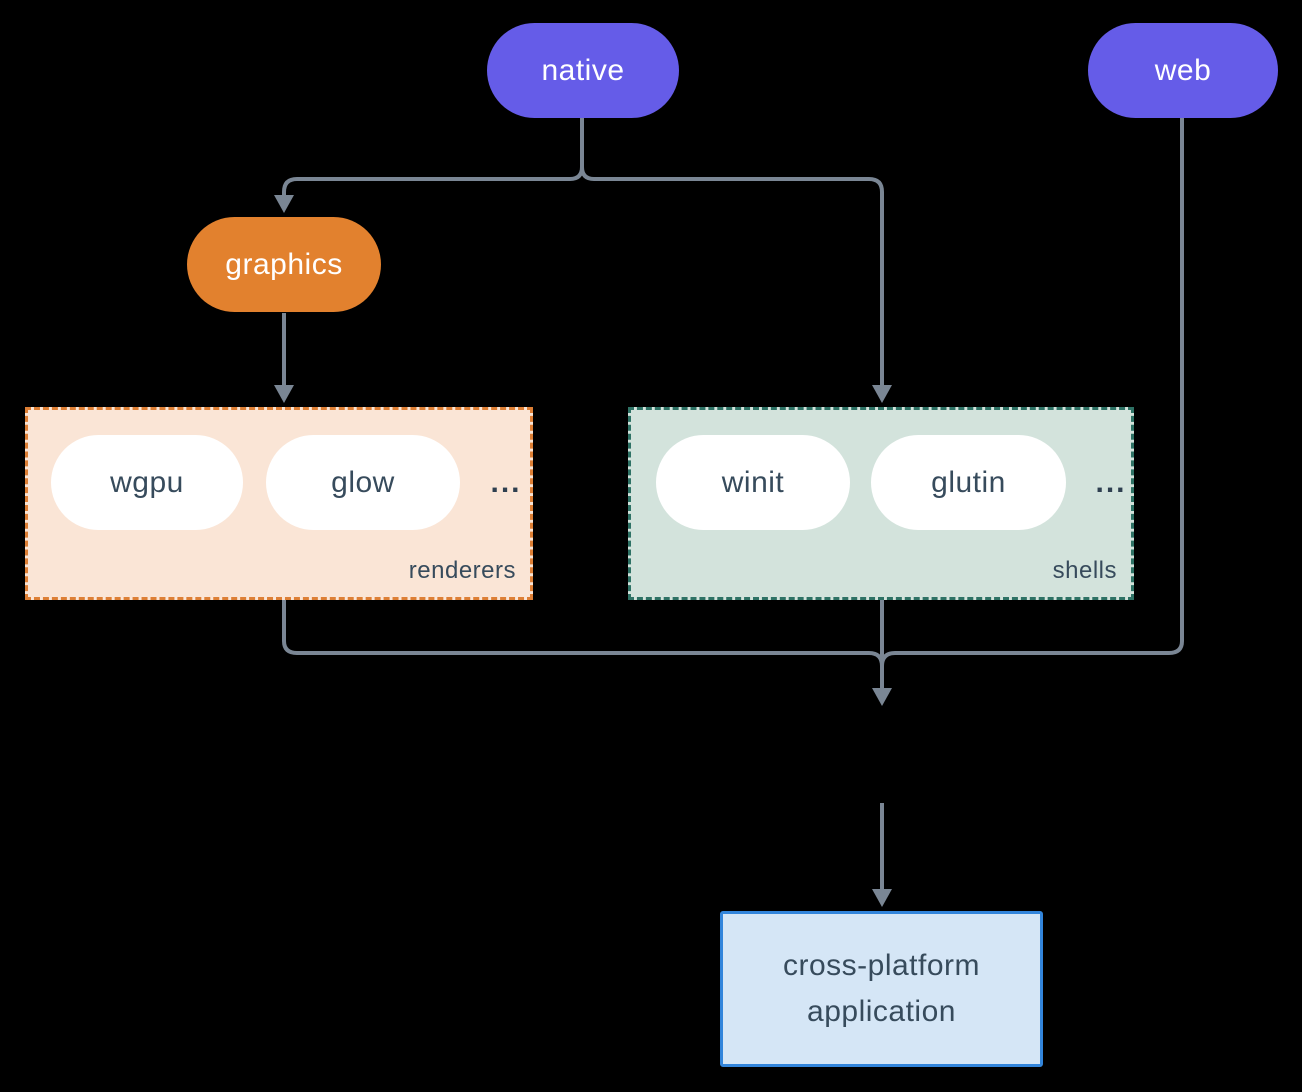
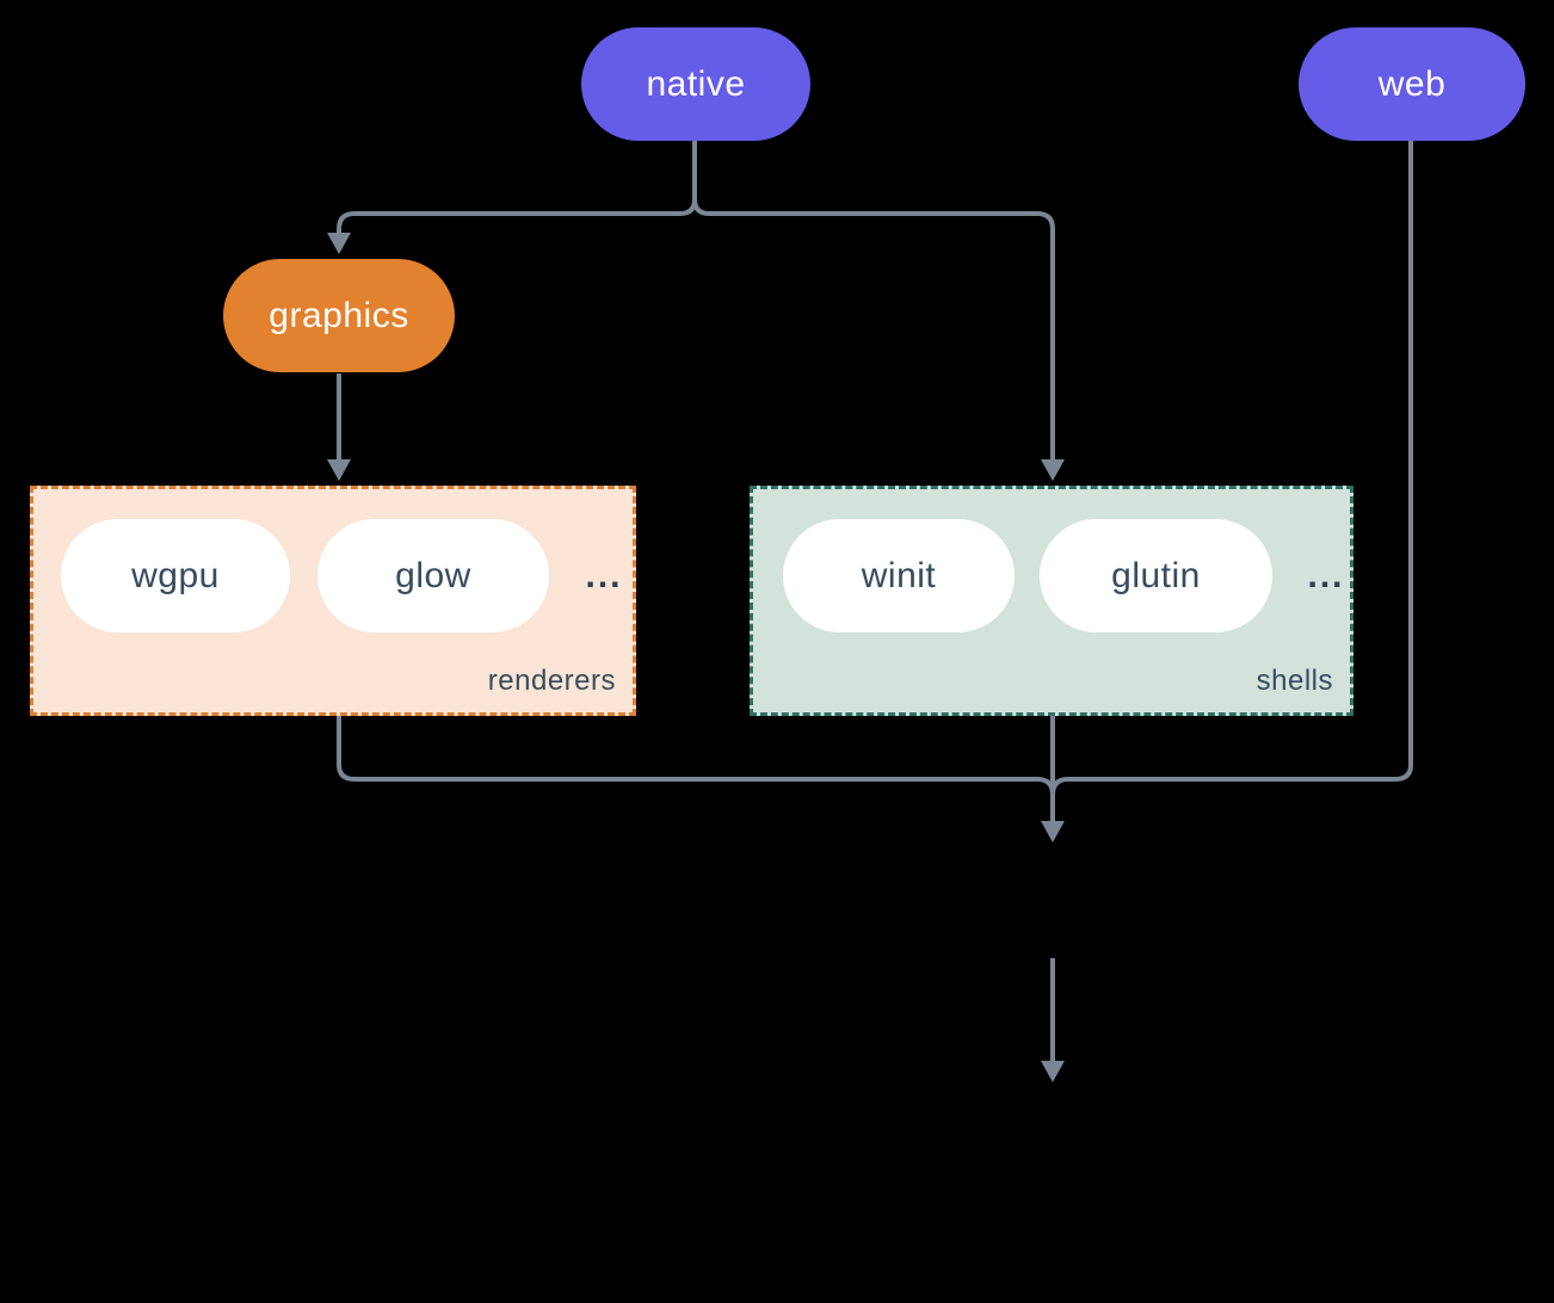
  native
  web
  graphics
  wgpu
  glow
  ...
  renderers
  winit
  glutin
  ...
  shells
- cross-platform
- application
